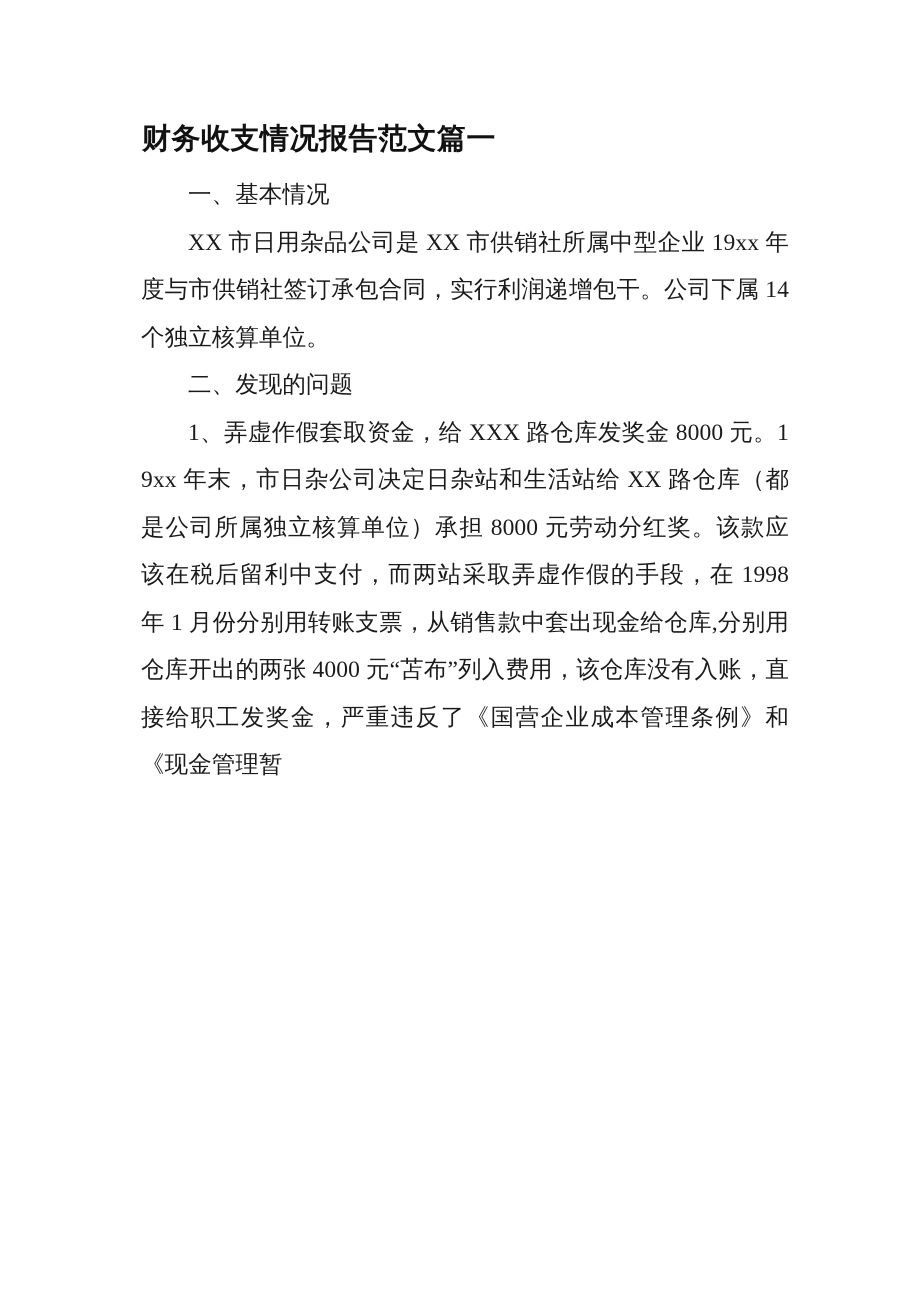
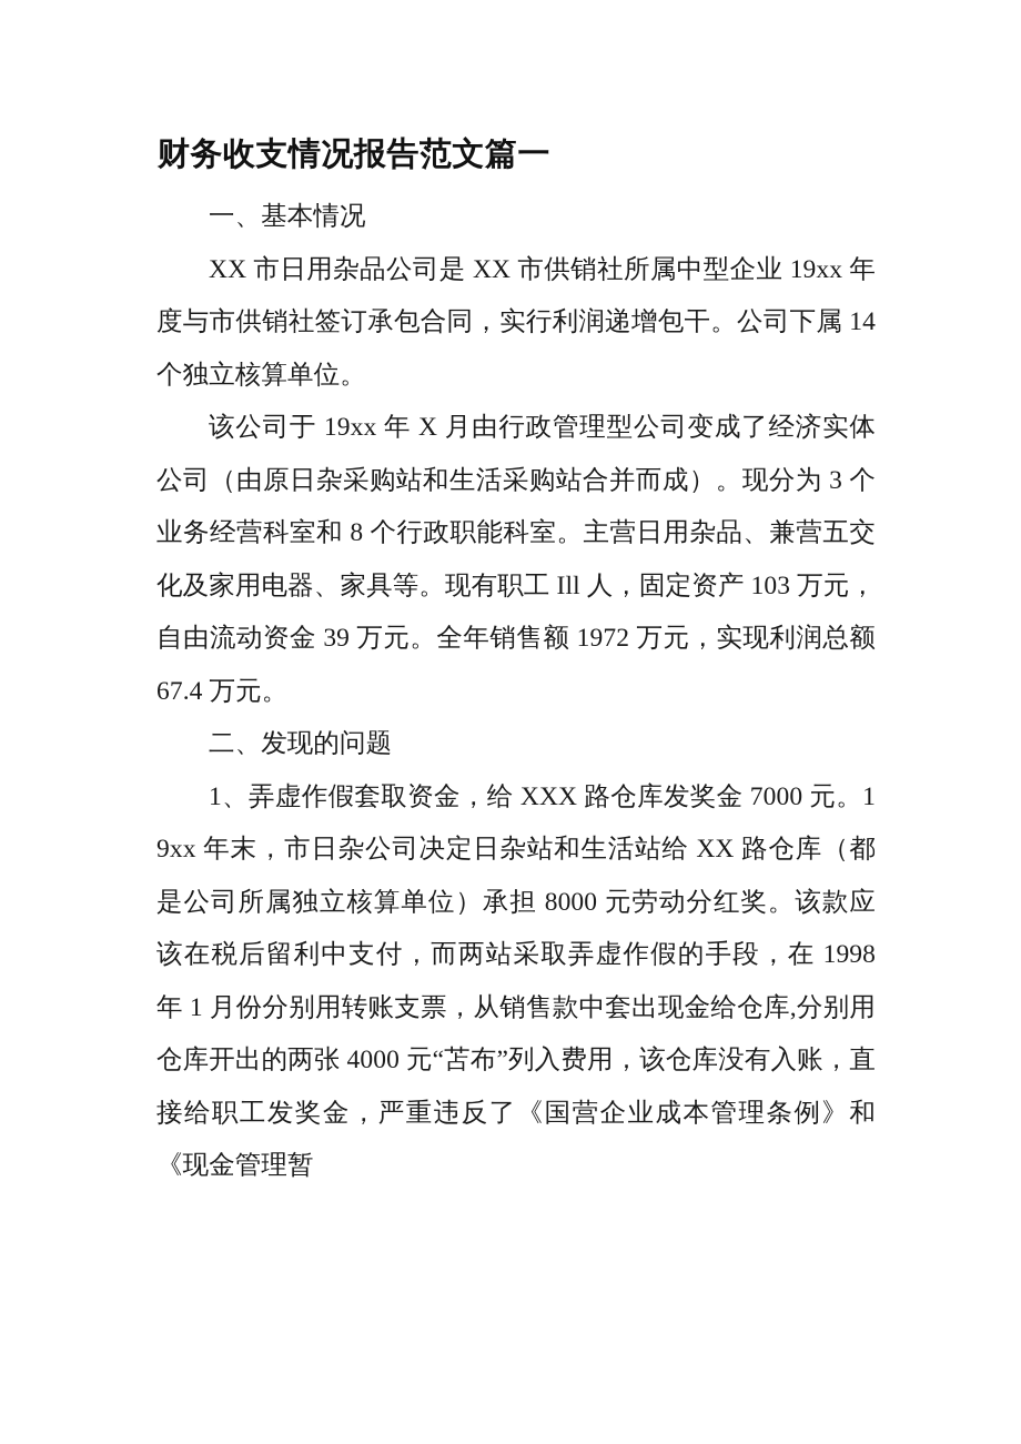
  财务收支情况报告范文篇一
  一、基本情况
  XX 市日用杂品公司是 XX 市供销社所属中型企业 19xx 年度与市供销社签订承包合同，实行利润递增包干。公司下属 14 个独立核算单位。
+ 该公司于 19xx 年 X 月由行政管理型公司变成了经济实体公司（由原日杂采购站和生活采购站合并而成）。现分为 3 个业务经营科室和 8 个行政职能科室。主营日用杂品、兼营五交化及家用电器、家具等。现有职工 Ill 人，固定资产 103 万元，自由流动资金 39 万元。全年销售额 1972 万元，实现利润总额 67.4 万元。
  二、发现的问题
- 1、弄虚作假套取资金，给 XXX 路仓库发奖金 8000 元。19xx 年末，市日杂公司决定日杂站和生活站给 XX 路仓库（都是公司所属独立核算单位）承担 8000 元劳动分红奖。该款应该在税后留利中支付，而两站采取弄虚作假的手段，在 1998 年 1 月份分别用转账支票，从销售款中套出现金给仓库,分别用仓库开出的两张 4000 元“苫布”列入费用，该仓库没有入账，直接给职工发奖金，严重违反了《国营企业成本管理条例》和《现金管理暂
+ 1、弄虚作假套取资金，给 XXX 路仓库发奖金 7000 元。19xx 年末，市日杂公司决定日杂站和生活站给 XX 路仓库（都是公司所属独立核算单位）承担 8000 元劳动分红奖。该款应该在税后留利中支付，而两站采取弄虚作假的手段，在 1998 年 1 月份分别用转账支票，从销售款中套出现金给仓库,分别用仓库开出的两张 4000 元“苫布”列入费用，该仓库没有入账，直接给职工发奖金，严重违反了《国营企业成本管理条例》和《现金管理暂
